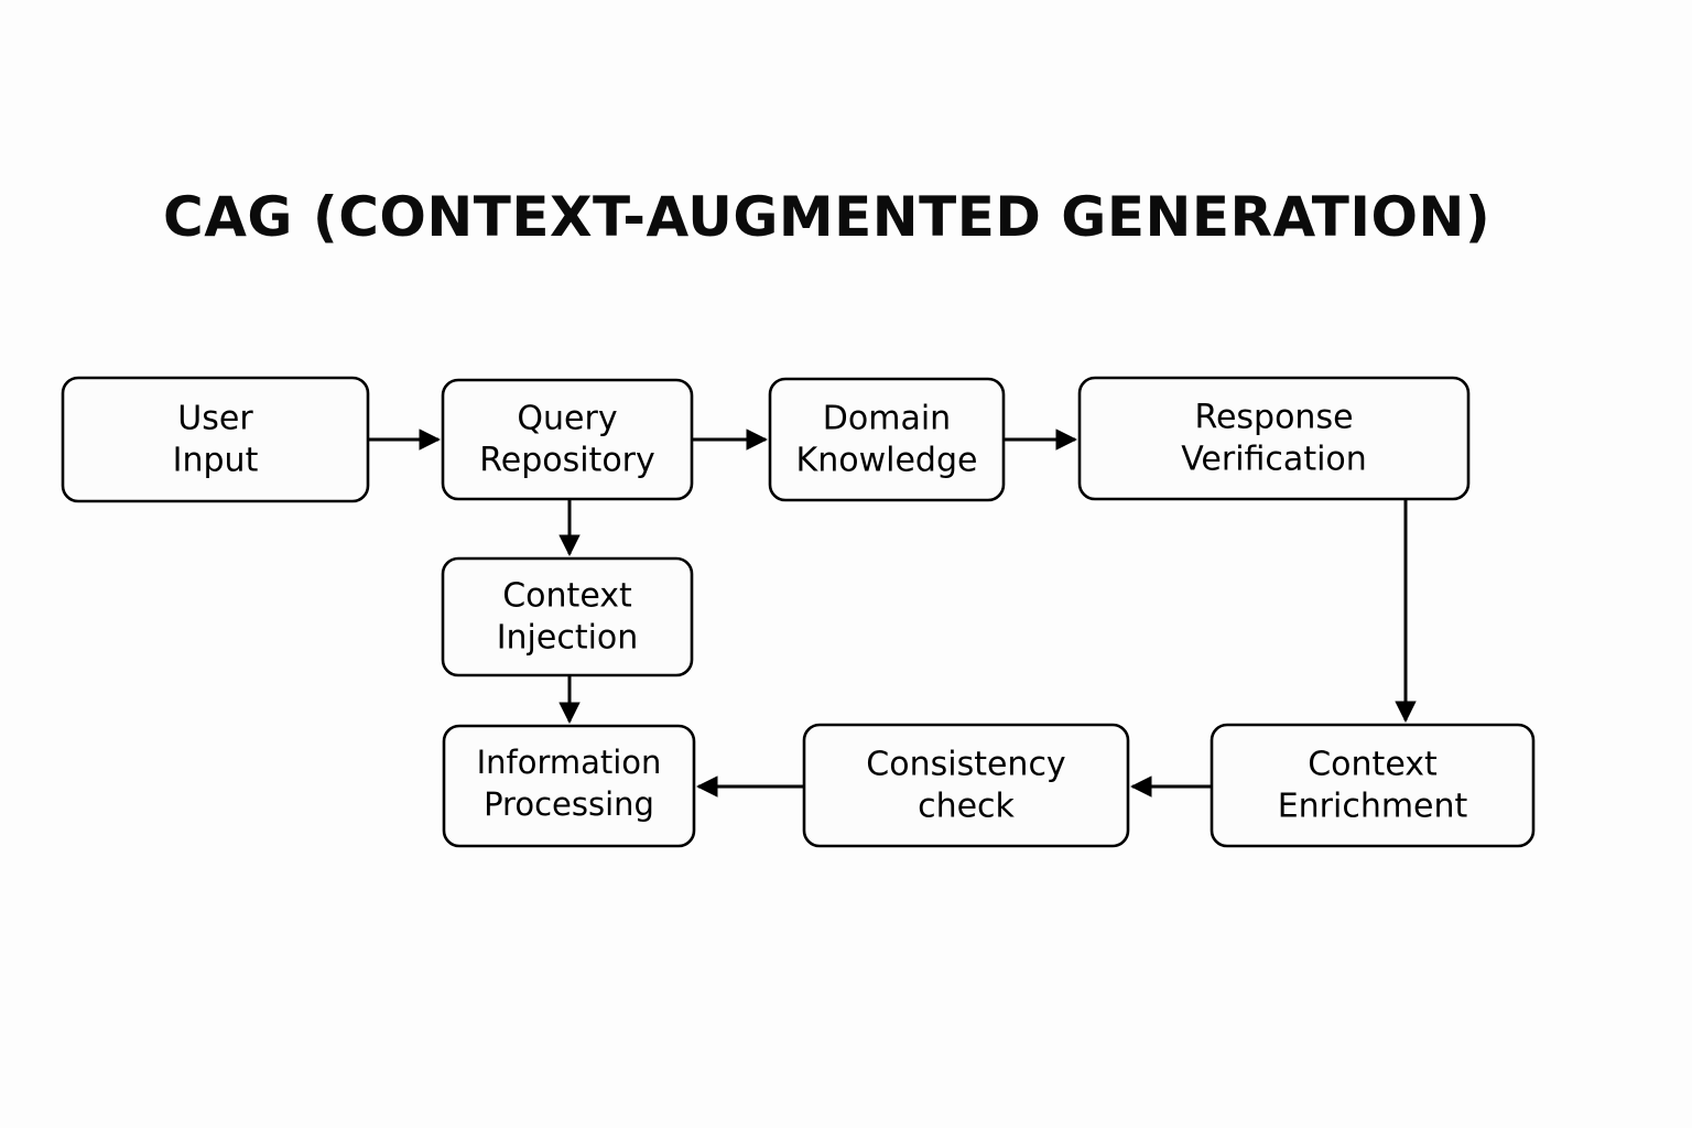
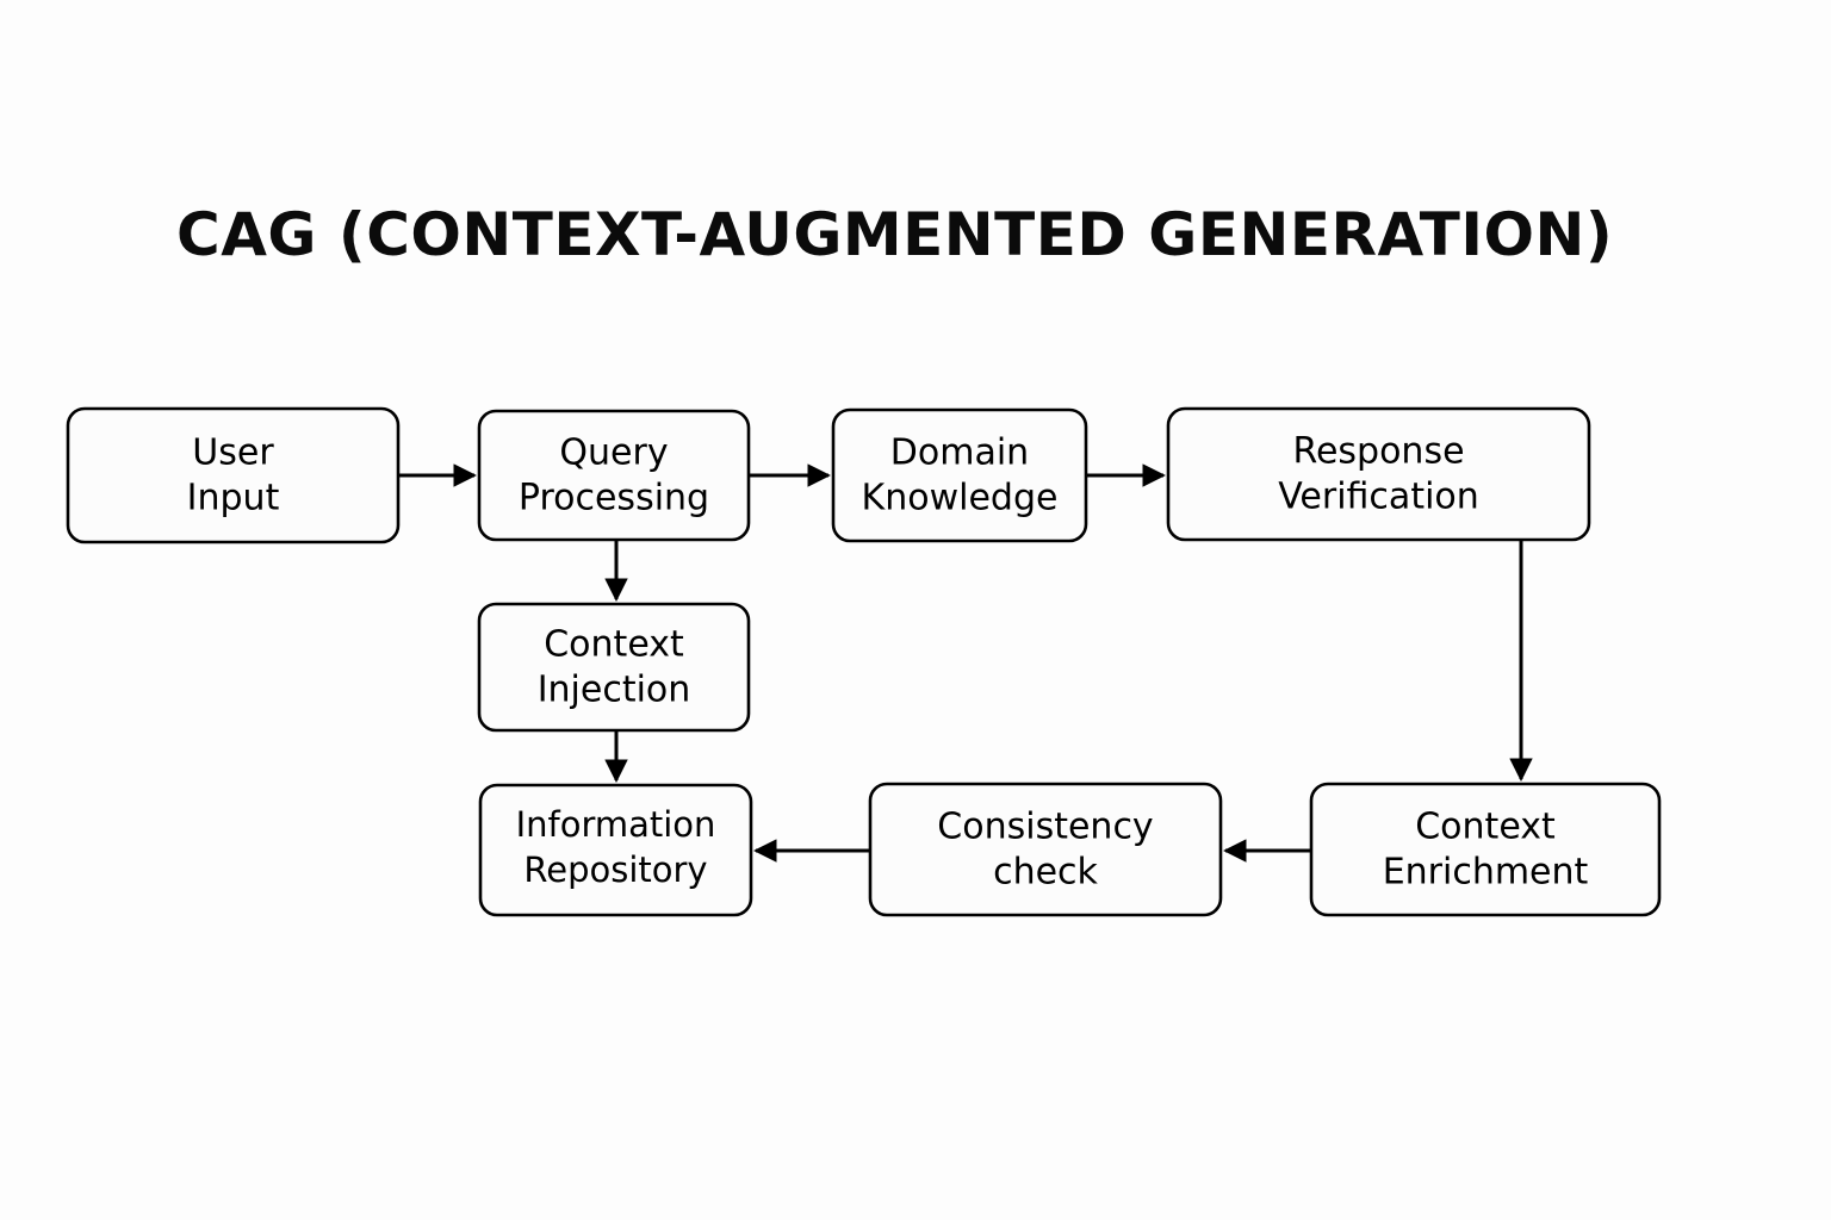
  CAG (CONTEXT-AUGMENTED GENERATION)
  User
  Input
  Query
- Repository
+ Processing
  Domain
  Knowledge
  Response
  Verification
  Context
  Injection
  Information
- Processing
+ Repository
  Consistency
  check
  Context
  Enrichment
